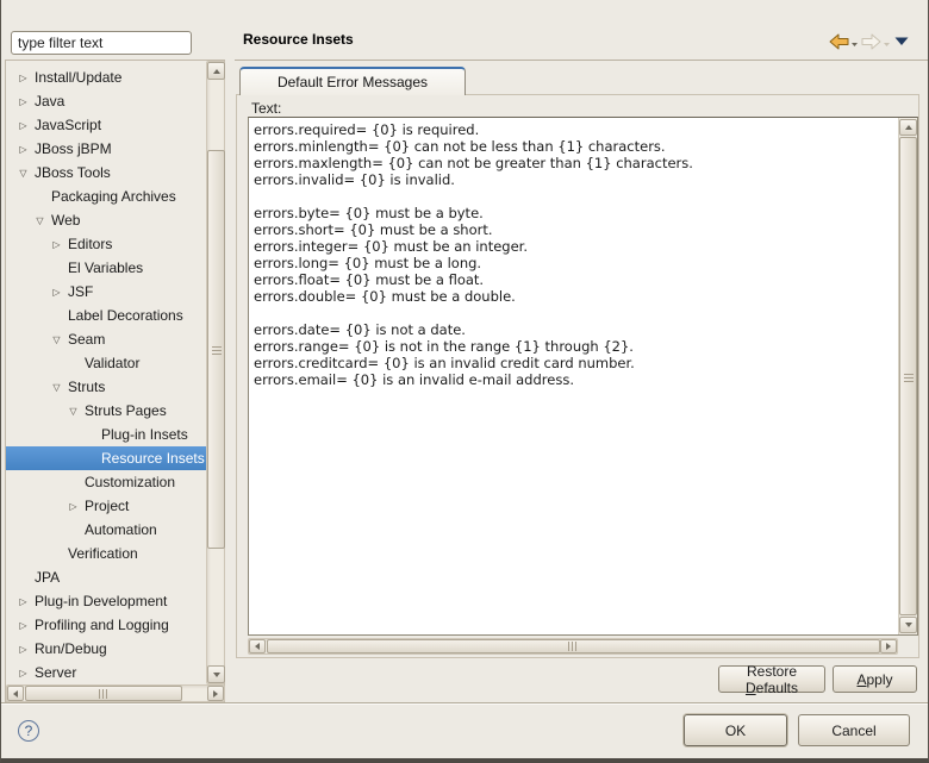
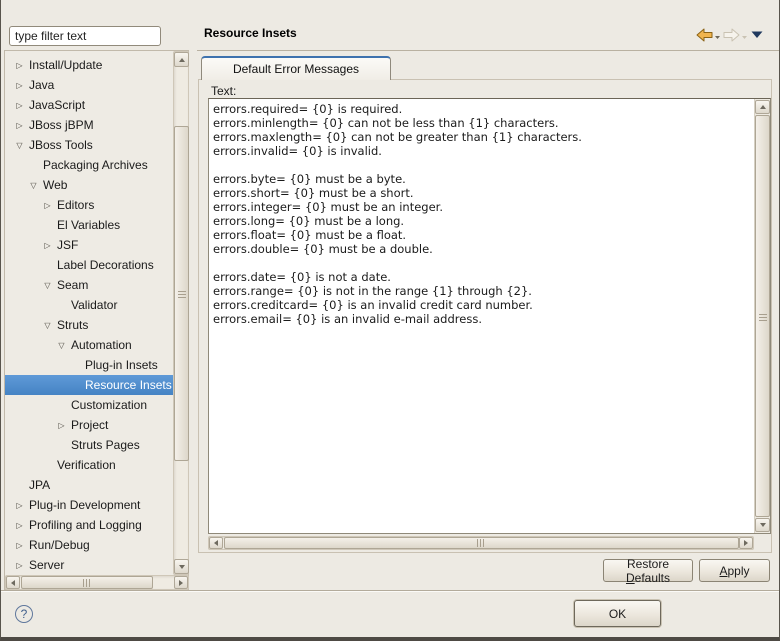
  type filter text
  ▷
  Install/Update
  ▷
  Java
  ▷
  JavaScript
  ▷
  JBoss jBPM
  ▽
  JBoss Tools
  Packaging Archives
  ▽
  Web
  ▷
  Editors
  El Variables
  ▷
  JSF
  Label Decorations
  ▽
  Seam
  Validator
  ▽
  Struts
  ▽
- Struts Pages
+ Automation
  Plug-in Insets
  Resource Insets
  Customization
  ▷
  Project
- Automation
+ Struts Pages
  Verification
  JPA
  ▷
  Plug-in Development
  ▷
  Profiling and Logging
  ▷
  Run/Debug
  ▷
  Server
  Resource Insets
  Default Error Messages
  Text:
  errors.required= {0} is required.
  errors.minlength= {0} can not be less than {1} characters.
  errors.maxlength= {0} can not be greater than {1} characters.
  errors.invalid= {0} is invalid.
  errors.byte= {0} must be a byte.
  errors.short= {0} must be a short.
  errors.integer= {0} must be an integer.
  errors.long= {0} must be a long.
  errors.float= {0} must be a float.
  errors.double= {0} must be a double.
  errors.date= {0} is not a date.
  errors.range= {0} is not in the range {1} through {2}.
  errors.creditcard= {0} is an invalid credit card number.
  errors.email= {0} is an invalid e-mail address.
  Restore Defaults
  Apply
  ?
  OK
- Cancel
